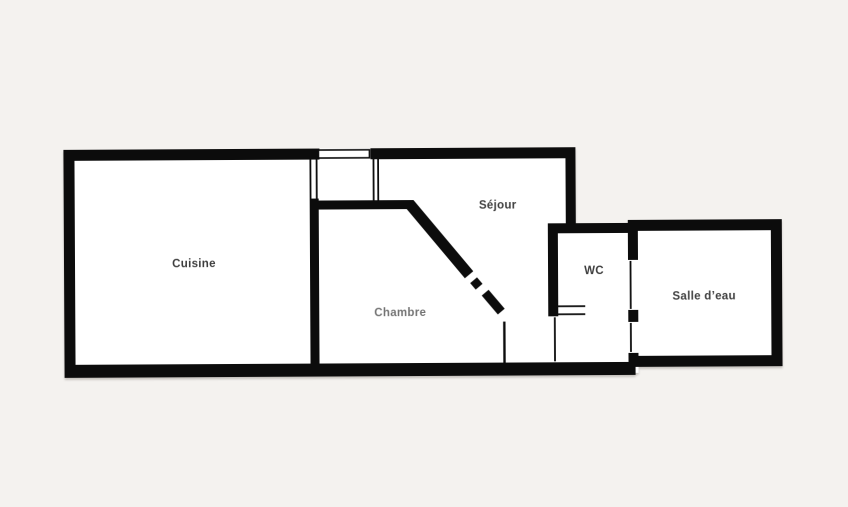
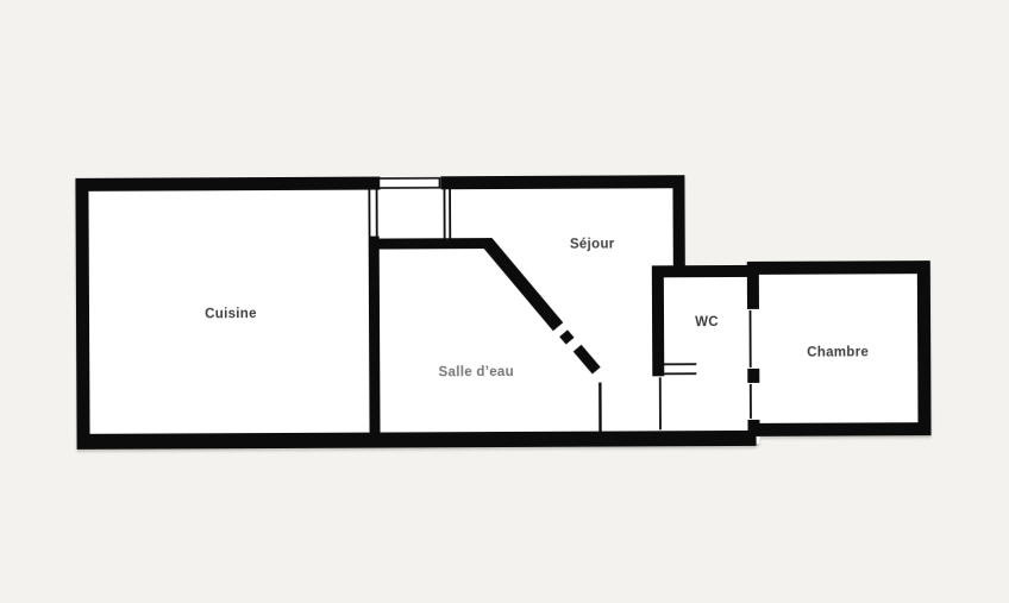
  Cuisine
- Chambre
+ Salle d’eau
  Séjour
  WC
- Salle d’eau
+ Chambre
